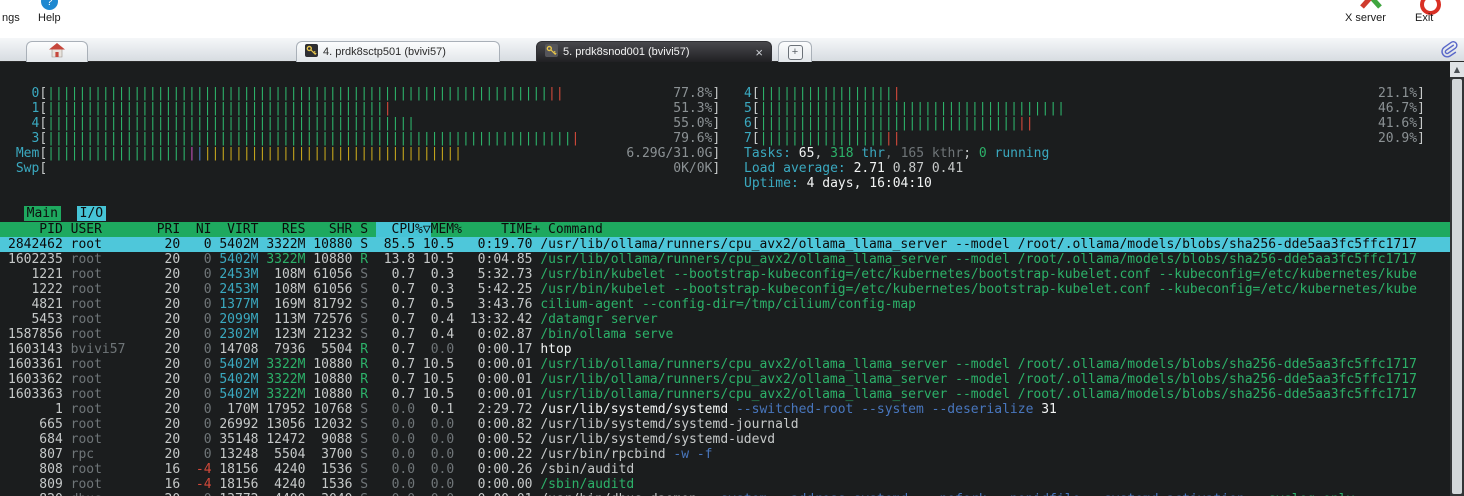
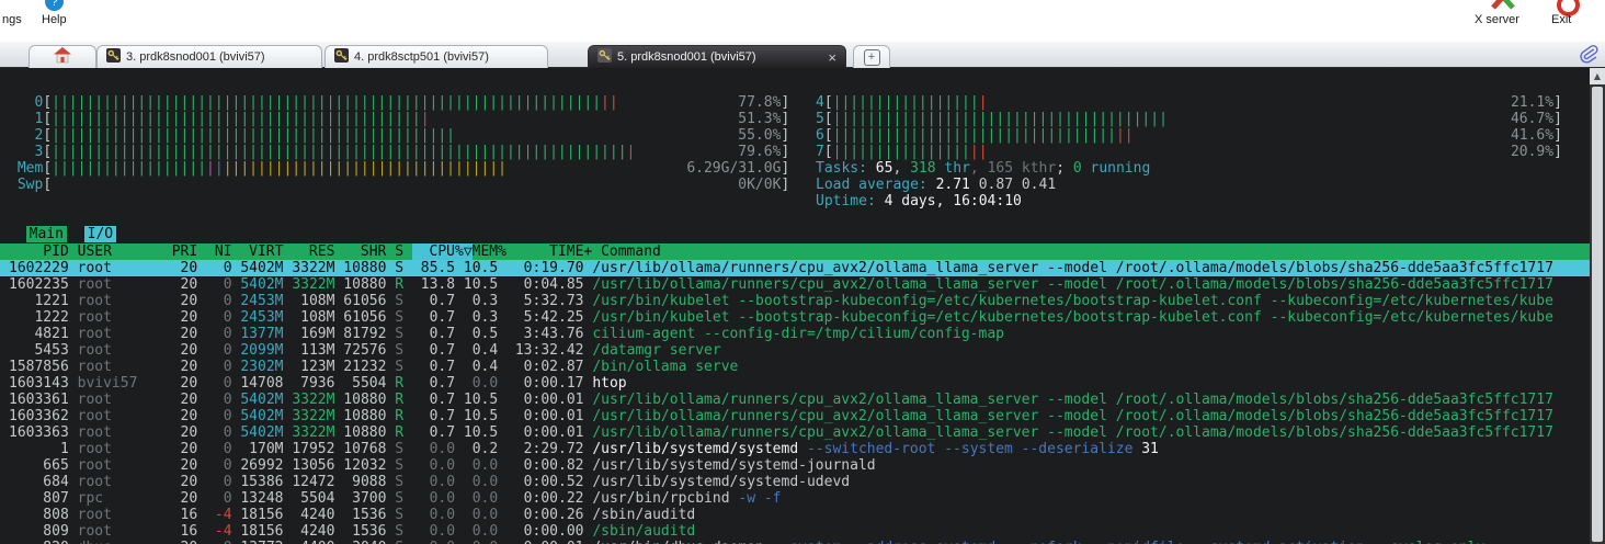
  ngs
  ?
  Help
  X server
  Exit
+ 3. prdk8snod001 (bvivi57)
  4. prdk8sctp501 (bvivi57)
  5. prdk8snod001 (bvivi57)
  ×
  +
  0[||||||||||||||||||||||||||||||||||||||||||||||||||||||||||||||||||
  77.8%
  ]
  1[||||||||||||||||||||||||||||||||||||||||||||
  51.3%
  ]
- 4[|||||||||||||||||||||||||||||||||||||||||||||||
+ 2[|||||||||||||||||||||||||||||||||||||||||||||||
  55.0%
  ]
  3[||||||||||||||||||||||||||||||||||||||||||||||||||||||||||||||||||||
  79.6%
  ]
  Mem[|||||||||||||||||||||||||||||||||||||||||||||||||||||
  6.29G/31.0G
  ]
  Swp[
  0K/0K
  ]
  4[||||||||||||||||||
  21.1%
  ]
  5[|||||||||||||||||||||||||||||||||||||||
  46.7%
  ]
  6[|||||||||||||||||||||||||||||||||||
  41.6%
  ]
  7[||||||||||||||||||
  20.9%
  ]
  Tasks: 65, 318 thr, 165 kthr; 0 running
  Load average: 2.71 0.87 0.41
  Uptime: 4 days, 16:04:10
  Main I/O
  PID USER PRI NI VIRT RES SHR S CPU%▽MEM% TIME+ Command
- 2842462 root 20 0 5402M 3322M 10880 S 85.5 10.5 0:19.70 /usr/lib/ollama/runners/cpu_avx2/ollama_llama_server --model /root/.ollama/models/blobs/sha256-dde5aa3fc5ffc1717
+ 1602229 root 20 0 5402M 3322M 10880 S 85.5 10.5 0:19.70 /usr/lib/ollama/runners/cpu_avx2/ollama_llama_server --model /root/.ollama/models/blobs/sha256-dde5aa3fc5ffc1717
  1602235 root 20 0 5402M 3322M 10880 R 13.8 10.5 0:04.85 /usr/lib/ollama/runners/cpu_avx2/ollama_llama_server --model /root/.ollama/models/blobs/sha256-dde5aa3fc5ffc1717
  1221 root 20 0 2453M 108M 61056 S 0.7 0.3 5:32.73 /usr/bin/kubelet --bootstrap-kubeconfig=/etc/kubernetes/bootstrap-kubelet.conf --kubeconfig=/etc/kubernetes/kube
  1222 root 20 0 2453M 108M 61056 S 0.7 0.3 5:42.25 /usr/bin/kubelet --bootstrap-kubeconfig=/etc/kubernetes/bootstrap-kubelet.conf --kubeconfig=/etc/kubernetes/kube
  4821 root 20 0 1377M 169M 81792 S 0.7 0.5 3:43.76 cilium-agent --config-dir=/tmp/cilium/config-map
  5453 root 20 0 2099M 113M 72576 S 0.7 0.4 13:32.42 /datamgr server
  1587856 root 20 0 2302M 123M 21232 S 0.7 0.4 0:02.87 /bin/ollama serve
  1603143 bvivi57 20 0 14708 7936 5504 R 0.7 0.0 0:00.17 htop
  1603361 root 20 0 5402M 3322M 10880 R 0.7 10.5 0:00.01 /usr/lib/ollama/runners/cpu_avx2/ollama_llama_server --model /root/.ollama/models/blobs/sha256-dde5aa3fc5ffc1717
  1603362 root 20 0 5402M 3322M 10880 R 0.7 10.5 0:00.01 /usr/lib/ollama/runners/cpu_avx2/ollama_llama_server --model /root/.ollama/models/blobs/sha256-dde5aa3fc5ffc1717
  1603363 root 20 0 5402M 3322M 10880 R 0.7 10.5 0:00.01 /usr/lib/ollama/runners/cpu_avx2/ollama_llama_server --model /root/.ollama/models/blobs/sha256-dde5aa3fc5ffc1717
- 1 root 20 0 170M 17952 10768 S 0.0 0.1 2:29.72 /usr/lib/systemd/systemd --switched-root --system --deserialize 31
+ 1 root 20 0 170M 17952 10768 S 0.0 0.2 2:29.72 /usr/lib/systemd/systemd --switched-root --system --deserialize 31
  665 root 20 0 26992 13056 12032 S 0.0 0.0 0:00.82 /usr/lib/systemd/systemd-journald
- 684 root 20 0 35148 12472 9088 S 0.0 0.0 0:00.52 /usr/lib/systemd/systemd-udevd
+ 684 root 20 0 15386 12472 9088 S 0.0 0.0 0:00.52 /usr/lib/systemd/systemd-udevd
  807 rpc 20 0 13248 5504 3700 S 0.0 0.0 0:00.22 /usr/bin/rpcbind -w -f
  808 root 16 -4 18156 4240 1536 S 0.0 0.0 0:00.26 /sbin/auditd
  809 root 16 -4 18156 4240 1536 S 0.0 0.0 0:00.00 /sbin/auditd
  ▲
